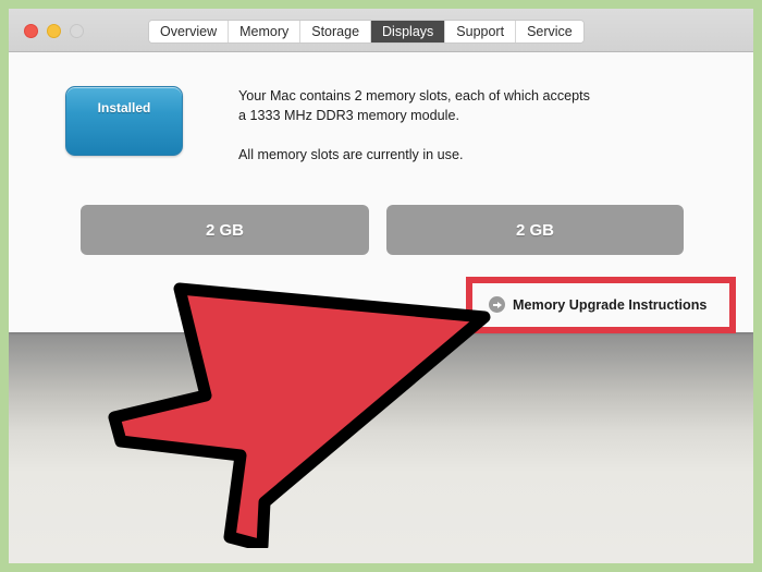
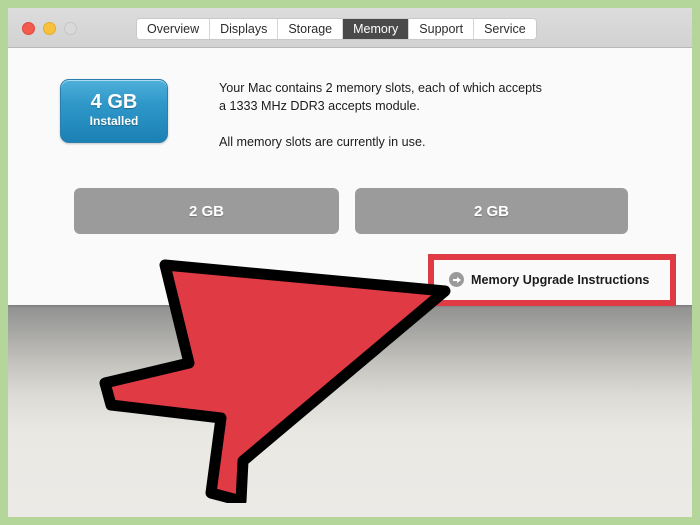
  Overview
- Memory
+ Displays
  Storage
- Displays
+ Memory
  Support
  Service
+ 4 GB
  Installed
  Your Mac contains 2 memory slots, each of which accepts
- a 1333 MHz DDR3 memory module.
+ a 1333 MHz DDR3 accepts module.
  All memory slots are currently in use.
  2 GB
  2 GB
  Memory Upgrade Instructions
